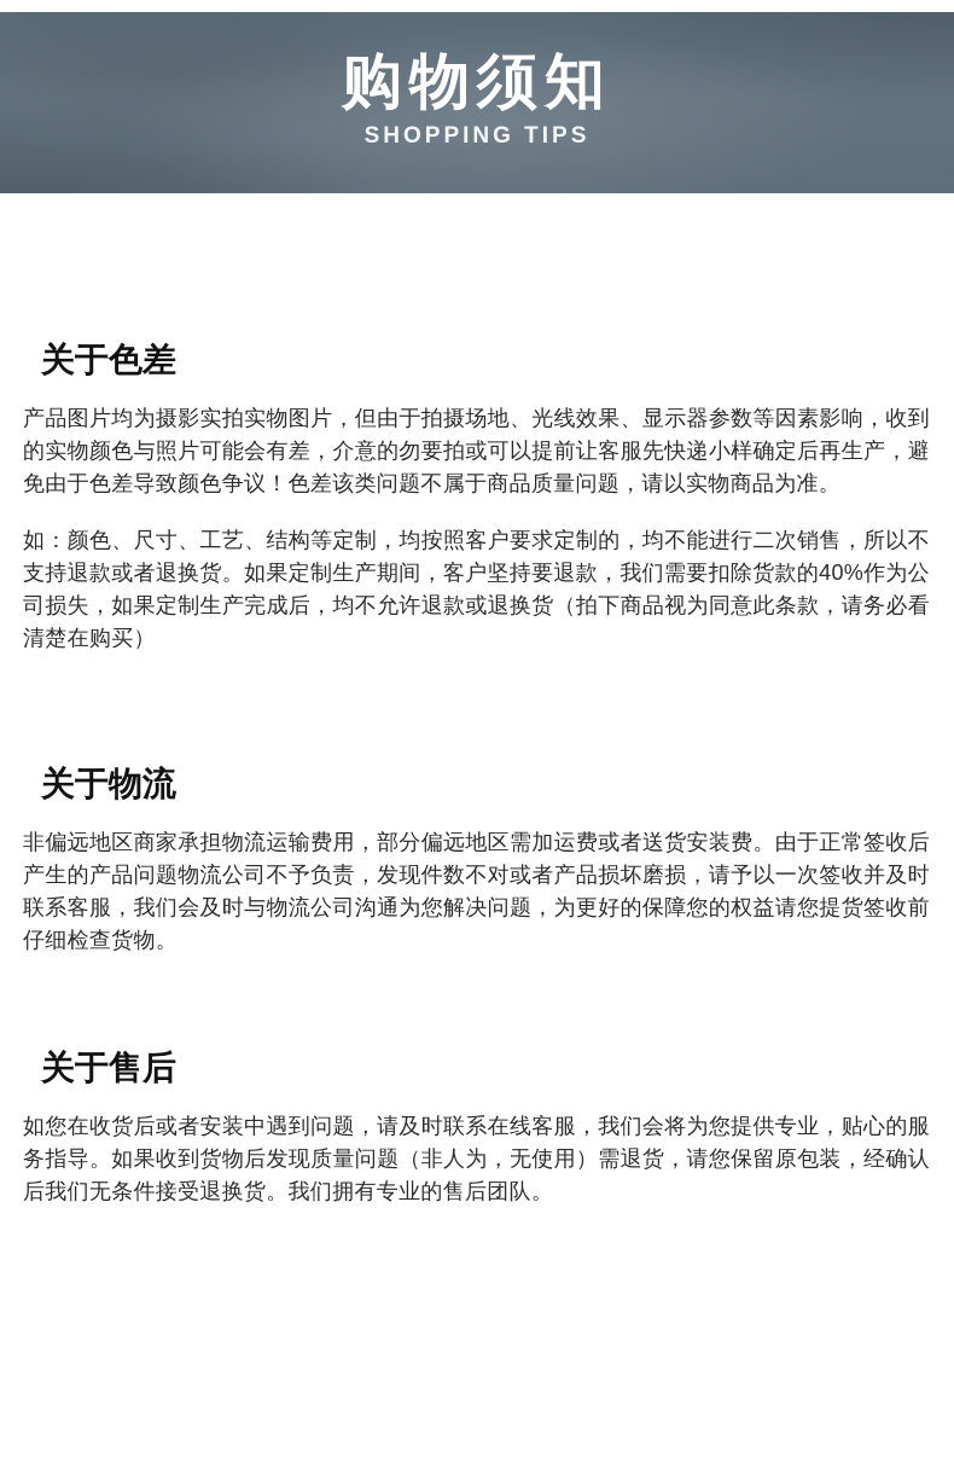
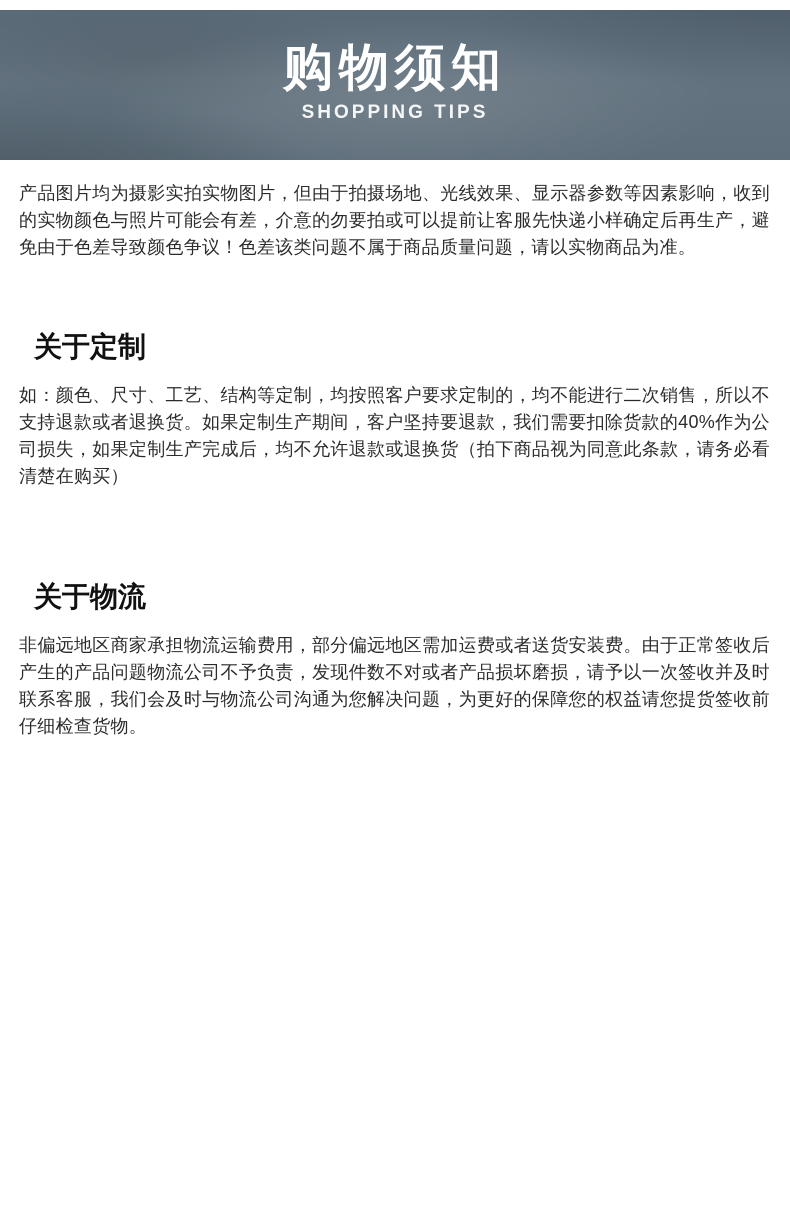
  购物须知
  SHOPPING TIPS
- 关于色差
  产品图片均为摄影实拍实物图片，但由于拍摄场地、光线效果、显示器参数等因素影响，收到的实物颜色与照片可能会有差，介意的勿要拍或可以提前让客服先快递小样确定后再生产，避免由于色差导致颜色争议！色差该类问题不属于商品质量问题，请以实物商品为准。
+ 关于定制
  如：颜色、尺寸、工艺、结构等定制，均按照客户要求定制的，均不能进行二次销售，所以不支持退款或者退换货。如果定制生产期间，客户坚持要退款，我们需要扣除货款的40%作为公司损失，如果定制生产完成后，均不允许退款或退换货（拍下商品视为同意此条款，请务必看清楚在购买）
  关于物流
  非偏远地区商家承担物流运输费用，部分偏远地区需加运费或者送货安装费。由于正常签收后产生的产品问题物流公司不予负责，发现件数不对或者产品损坏磨损，请予以一次签收并及时联系客服，我们会及时与物流公司沟通为您解决问题，为更好的保障您的权益请您提货签收前仔细检查货物。
- 关于售后
- 如您在收货后或者安装中遇到问题，请及时联系在线客服，我们会将为您提供专业，贴心的服务指导。如果收到货物后发现质量问题（非人为，无使用）需退货，请您保留原包装，经确认后我们无条件接受退换货。我们拥有专业的售后团队。
